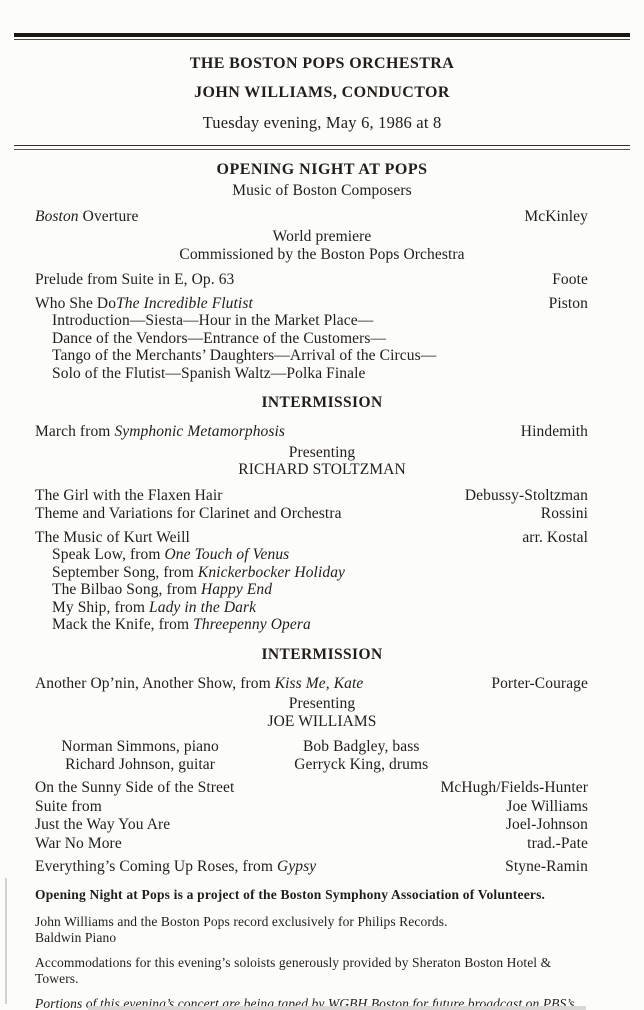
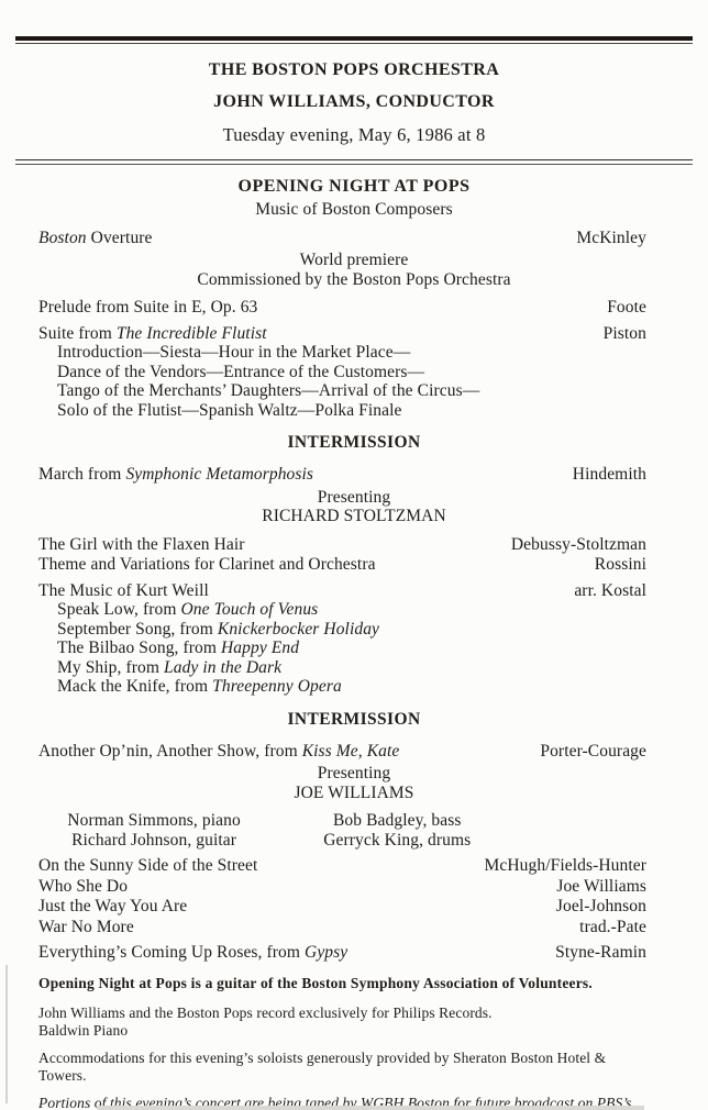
  THE BOSTON POPS ORCHESTRA
  JOHN WILLIAMS, CONDUCTOR
  Tuesday evening, May 6, 1986 at 8
  OPENING NIGHT AT POPS
  Music of Boston Composers
  Boston Overture
  McKinley
  World premiere
  Commissioned by the Boston Pops Orchestra
  Prelude from Suite in E, Op. 63
  Foote
- Who She DoThe Incredible Flutist
+ Suite from The Incredible Flutist
  Piston
  Introduction—Siesta—Hour in the Market Place—
  Dance of the Vendors—Entrance of the Customers—
  Tango of the Merchants’ Daughters—Arrival of the Circus—
  Solo of the Flutist—Spanish Waltz—Polka Finale
  INTERMISSION
  March from Symphonic Metamorphosis
  Hindemith
  Presenting
  RICHARD STOLTZMAN
  The Girl with the Flaxen Hair
  Debussy-Stoltzman
  Theme and Variations for Clarinet and Orchestra
  Rossini
  The Music of Kurt Weill
  arr. Kostal
  Speak Low, from One Touch of Venus
  September Song, from Knickerbocker Holiday
  The Bilbao Song, from Happy End
  My Ship, from Lady in the Dark
  Mack the Knife, from Threepenny Opera
  INTERMISSION
  Another Op’nin, Another Show, from Kiss Me, Kate
  Porter-Courage
  Presenting
  JOE WILLIAMS
  Norman Simmons, piano
  Richard Johnson, guitar
  Bob Badgley, bass
  Gerryck King, drums
  On the Sunny Side of the Street
  McHugh/Fields-Hunter
- Suite from
+ Who She Do
  Joe Williams
  Just the Way You Are
  Joel-Johnson
  War No More
  trad.-Pate
  Everything’s Coming Up Roses, from Gypsy
  Styne-Ramin
- Opening Night at Pops is a project of the Boston Symphony Association of Volunteers.
+ Opening Night at Pops is a guitar of the Boston Symphony Association of Volunteers.
  John Williams and the Boston Pops record exclusively for Philips Records.
  Baldwin Piano
  Accommodations for this evening’s soloists generously provided by Sheraton Boston Hotel & Towers.
